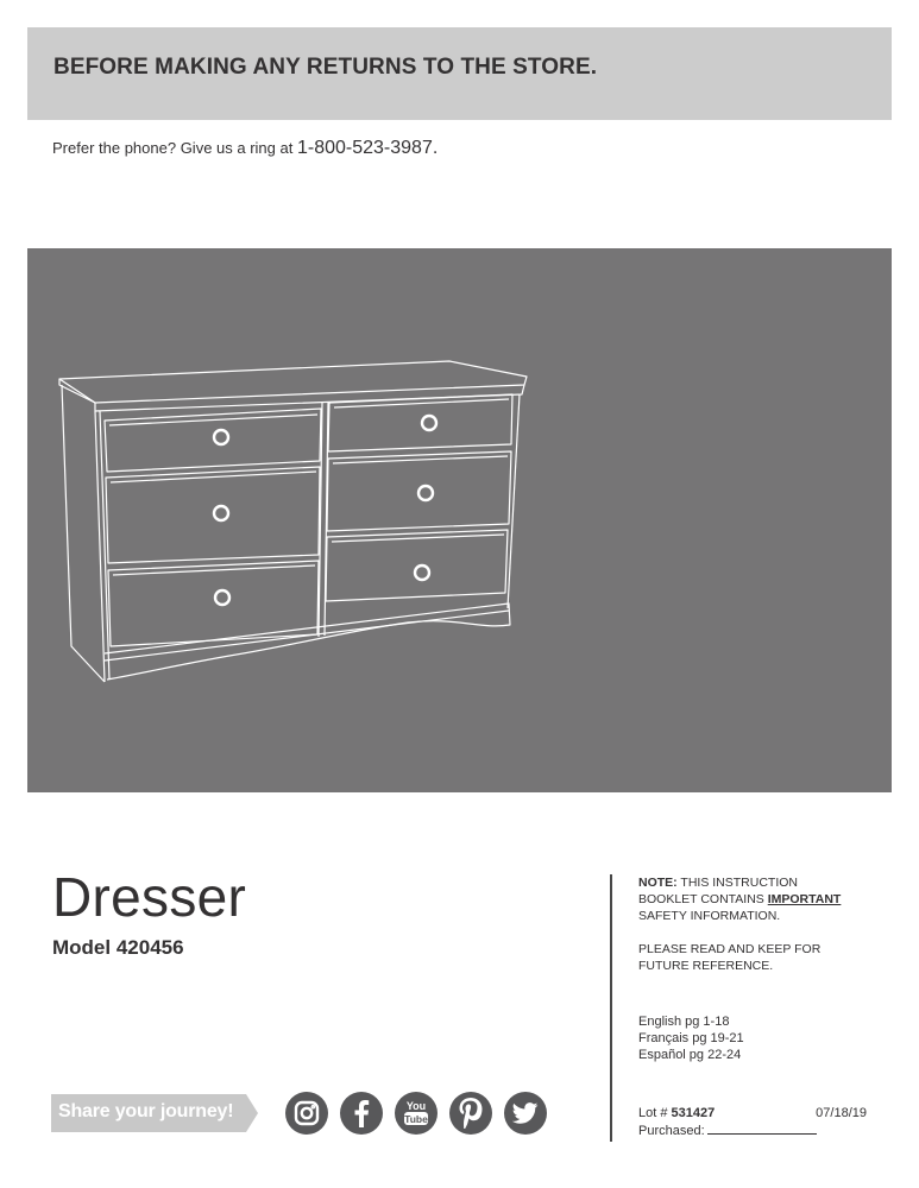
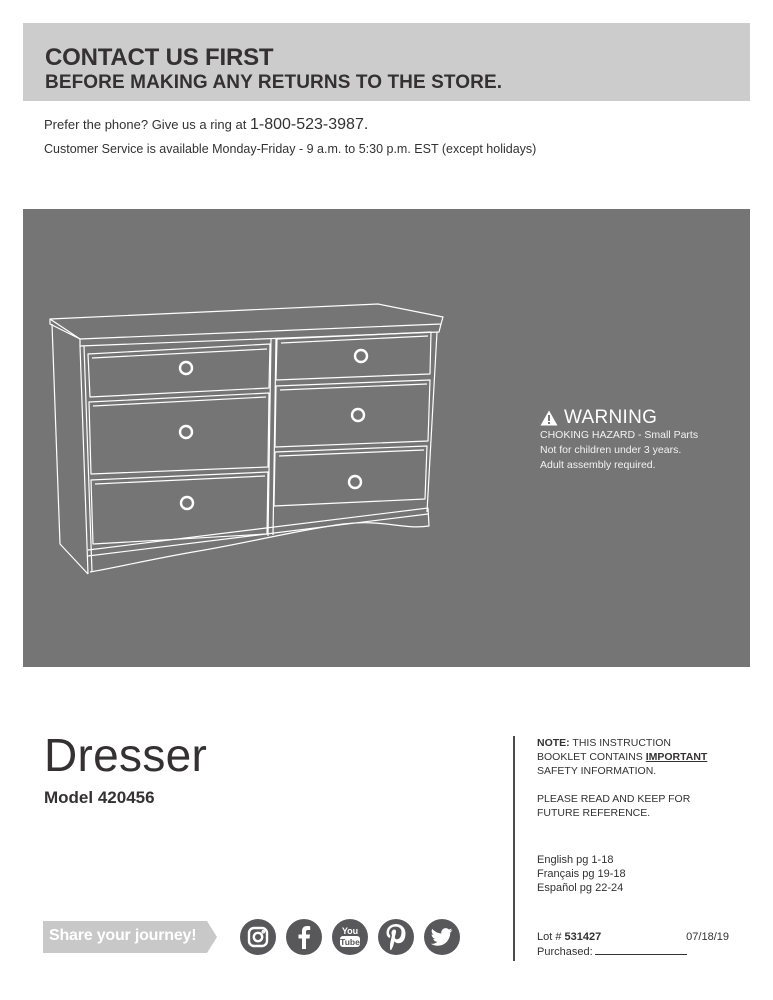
+ CONTACT US FIRST
  BEFORE MAKING ANY RETURNS TO THE STORE.
  Prefer the phone? Give us a ring at 1-800-523-3987.
+ Customer Service is available Monday-Friday - 9 a.m. to 5:30 p.m. EST (except holidays)
+ WARNING
+ CHOKING HAZARD - Small Parts
+ Not for children under 3 years.
+ Adult assembly required.
  Dresser
  Model 420456
  NOTE: THIS INSTRUCTION
  BOOKLET CONTAINS IMPORTANT
  SAFETY INFORMATION.
  PLEASE READ AND KEEP FOR
  FUTURE REFERENCE.
  English pg 1-18
- Français pg 19-21
+ Français pg 19-18
  Español pg 22-24
  Lot # 531427
  07/18/19
  Purchased:
  Share your journey!
  You
  Tube
